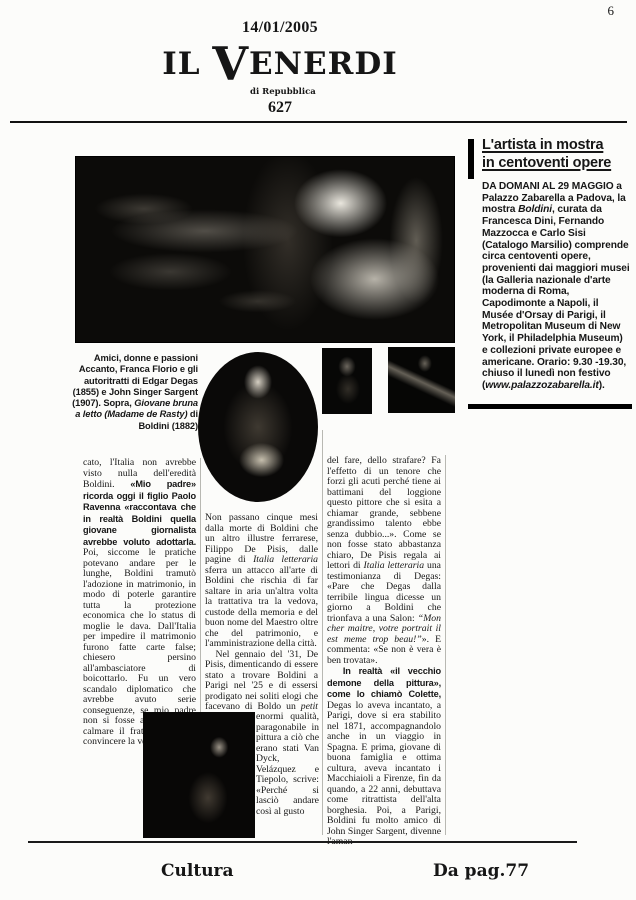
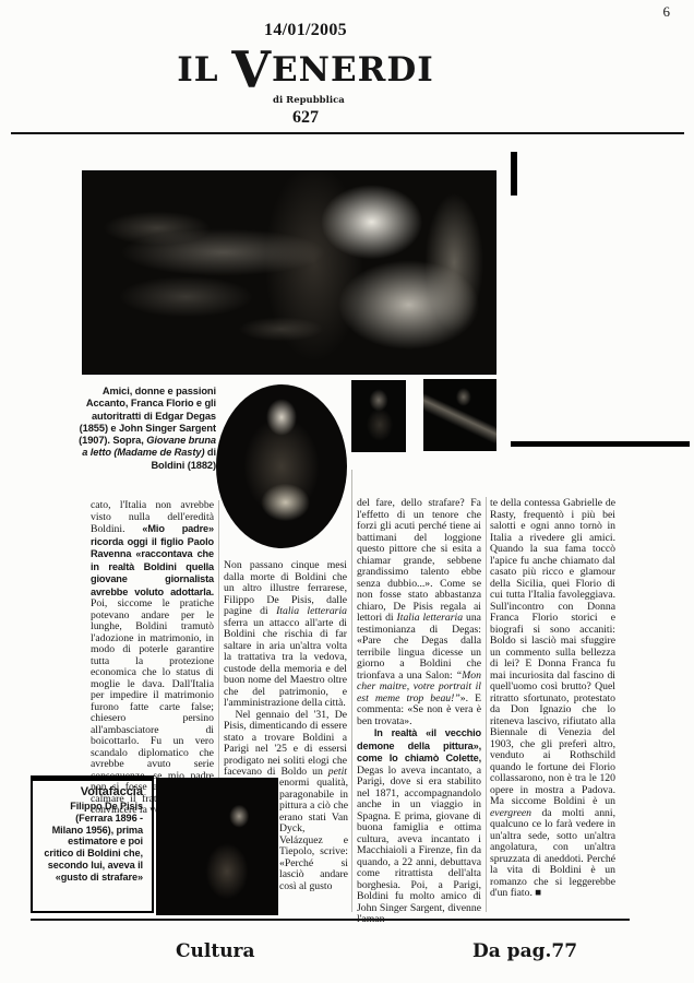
  6
  14/01/2005
  IL VENERDI
  di Repubblica
  627
- L'artista in mostra
- in centoventi opere
- DA DOMANI AL 29 MAGGIO a Palazzo Zabarella a Padova, la mostra Boldini, curata da Francesca Dini, Fernando Mazzocca e Carlo Sisi (Catalogo Marsilio) comprende circa centoventi opere, provenienti dai maggiori musei (la Galleria nazionale d'arte moderna di Roma, Capodimonte a Napoli, il Musée d'Orsay di Parigi, il Metropolitan Museum di New York, il Philadelphia Museum) e collezioni private europee e americane. Orario: 9.30 -19.30, chiuso il lunedì non festivo (www.palazzozabarella.it).
  Amici, donne e passioni
  Accanto, Franca Florio e gli autoritratti di Edgar Degas (1855) e John Singer Sargent (1907). Sopra, Giovane bruna a letto (Madame de Rasty) di Boldini (1882)
  cato, l'Italia non avrebbe visto nulla dell'eredità Boldini. «Mio padre» ricorda oggi il figlio Paolo Ravenna «raccontava che in realtà Boldini quella giovane giornalista avrebbe voluto adottarla. Poi, siccome le pratiche potevano andare per le lunghe, Boldini tramutò l'adozione in matrimonio, in modo di poterle garantire tutta la protezione economica che lo status di moglie le dava. Dall'Italia per impedire il matrimonio furono fatte carte false; chiesero persino all'ambasciatore di boicottarlo. Fu un vero scandalo diplomatico che avrebbe avuto serie conseguenze, se mio padre non si fosse calmare il fra convincere la v
  Non passano cinque mesi dalla morte di Boldini che un altro illustre ferrarese, Filippo De Pisis, dalle pagine di Italia letteraria sferra un attacco all'arte di Boldini che rischia di far saltare in aria un'altra volta la trattativa tra la vedova, custode della memoria e del buon nome del Maestro oltre che del patrimonio, e l'amministrazione della città.
  Nel gennaio del '31, De Pisis, dimenticando di essere stato a trovare Boldini a Parigi nel '25 e di essersi prodigato nei soliti elogi che facevano di Boldo un petit
  enormi qualità, paragonabile in pittura a ciò che erano stati Van Dyck, Velázquez e Tiepolo, scrive: «Perché si lasciò andare così al gusto
  del fare, dello strafare? Fa l'effetto di un tenore che forzi gli acuti perché tiene ai battimani del loggione questo pittore che si esita a chiamar grande, sebbene grandissimo talento ebbe senza dubbio...». Come se non fosse stato abbastanza chiaro, De Pisis regala ai lettori di Italia letteraria una testimonianza di Degas: «Pare che Degas dalla terribile lingua dicesse un giorno a Boldini che trionfava a una Salon: “Mon cher maitre, votre portrait il est meme trop beau!”». E commenta: «Se non è vera è ben trovata».
  In realtà «il vecchio demone della pittura», come lo chiamò Colette, Degas lo aveva incantato, a Parigi, dove si era stabilito nel 1871, accompagnandolo anche in un viaggio in Spagna. E prima, giovane di buona famiglia e ottima cultura, aveva incantato i Macchiaioli a Firenze, fin da quando, a 22 anni, debuttava come ritrattista dell'alta borghesia. Poi, a Parigi, Boldini fu molto amico di John Singer Sargent, divenne
+ te della contessa Gabrielle de Rasty, frequentò i più bei salotti e ogni anno tornò in Italia a rivedere gli amici. Quando la sua fama toccò l'apice fu anche chiamato dal casato più ricco e glamour della Sicilia, quei Florio di cui tutta l'Italia favoleggiava. Sull'incontro con Donna Franca Florio storici e biografi si sono accaniti: Boldo si lasciò mai sfuggire un commento sulla bellezza di lei? E Donna Franca fu mai incuriosita dal fascino di quell'uomo così brutto? Quel ritratto sfortunato, protestato da Don Ignazio che lo riteneva lascivo, rifiutato alla Biennale di Venezia del 1903, che gli preferì altro, venduto ai Rothschild quando le fortune dei Florio collassarono, non è tra le 120 opere in mostra a Padova. Ma siccome Boldini è un evergreen da molti anni, qualcuno ce lo farà vedere in un'altra sede, sotto un'altra angolatura, con un'altra spruzzata di aneddoti. Perché la vita di Boldini è un romanzo che si leggerebbe d'un fiato. ■
+ Voltafaccia
+ Filippo De Pisis (Ferrara 1896 - Milano 1956), prima estimatore e poi critico di Boldini che, secondo lui, aveva il «gusto di strafare»
  Cultura
  Da pag.77
